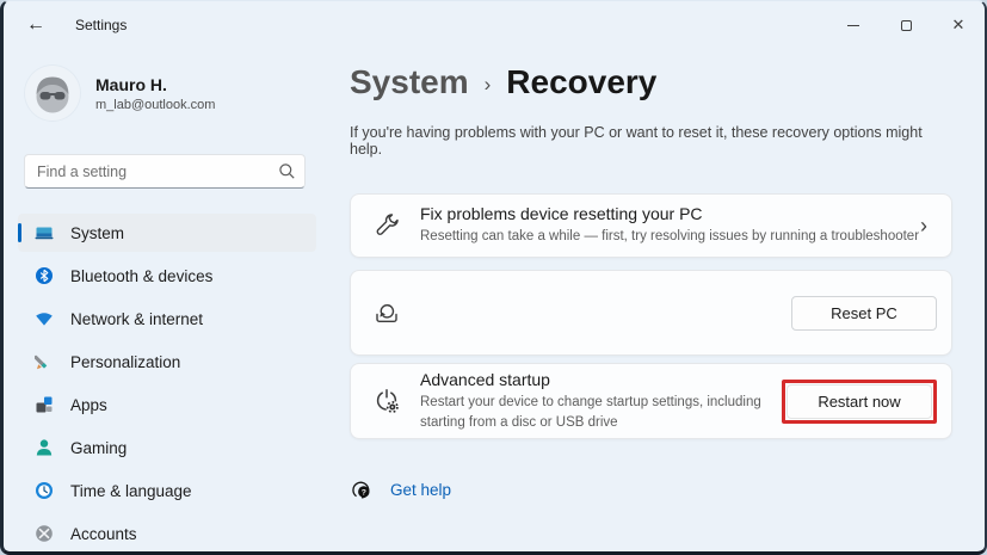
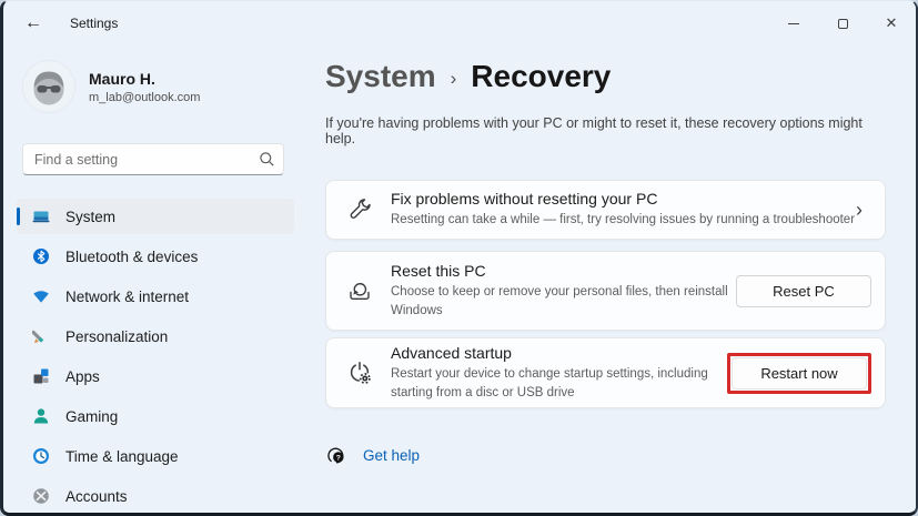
  ←
  Settings
  ✕
  Mauro H.
  m_lab@outlook.com
  Find a setting
  System
  Bluetooth & devices
  Network & internet
  Personalization
  Apps
  Gaming
  Time & language
  Accounts
  System
  ›
  Recovery
- If you're having problems with your PC or want to reset it, these recovery options might help.
+ If you're having problems with your PC or might to reset it, these recovery options might help.
- Fix problems device resetting your PC
+ Fix problems without resetting your PC
  Resetting can take a while — first, try resolving issues by running a troubleshooter
  ›
+ Reset this PC
+ Choose to keep or remove your personal files, then reinstall Windows
  Reset PC
  Advanced startup
  Restart your device to change startup settings, including starting from a disc or USB drive
  Restart now
  Get help
